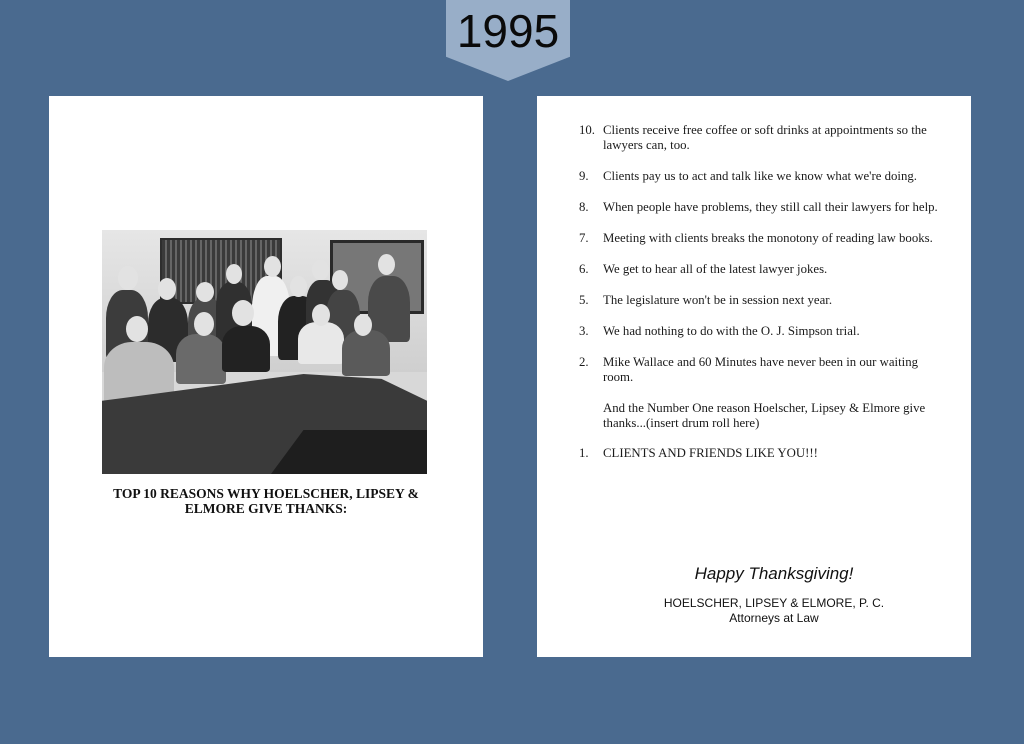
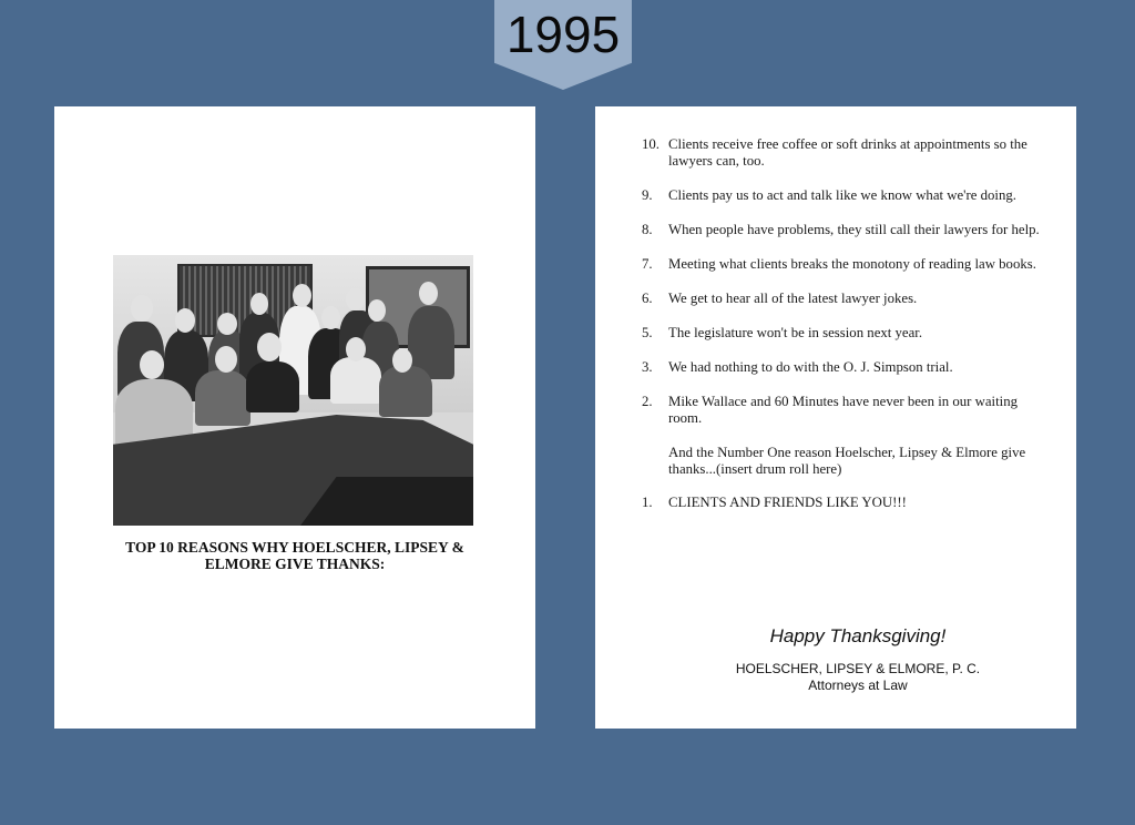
  1995
  TOP 10 REASONS WHY HOELSCHER, LIPSEY &
  ELMORE GIVE THANKS:
  10.
  Clients receive free coffee or soft drinks at appointments so the lawyers can, too.
  9.
  Clients pay us to act and talk like we know what we're doing.
  8.
  When people have problems, they still call their lawyers for help.
  7.
- Meeting with clients breaks the monotony of reading law books.
+ Meeting what clients breaks the monotony of reading law books.
  6.
  We get to hear all of the latest lawyer jokes.
  5.
  The legislature won't be in session next year.
  3.
  We had nothing to do with the O. J. Simpson trial.
  2.
  Mike Wallace and 60 Minutes have never been in our waiting room.
  And the Number One reason Hoelscher, Lipsey & Elmore give thanks...(insert drum roll here)
  1.
  CLIENTS AND FRIENDS LIKE YOU!!!
  Happy Thanksgiving!
  HOELSCHER, LIPSEY & ELMORE, P. C.
  Attorneys at Law
